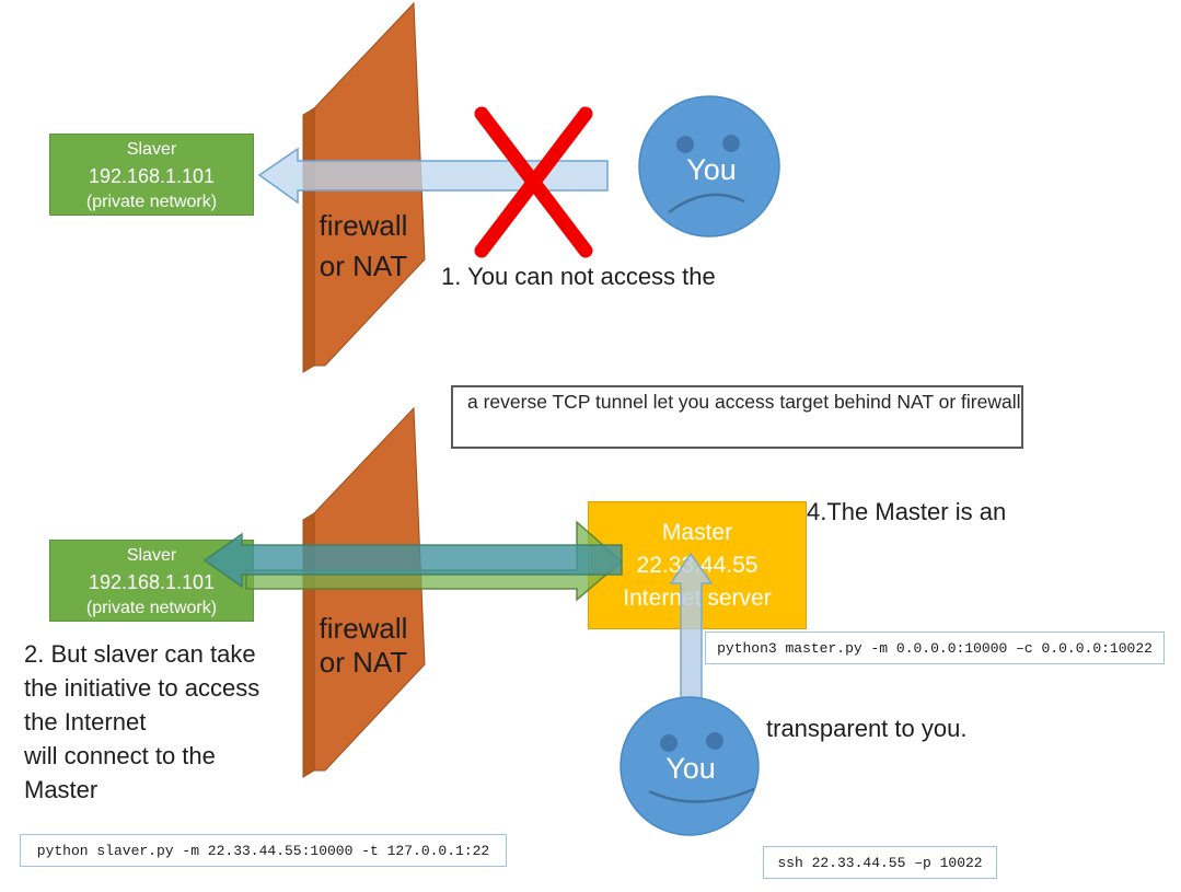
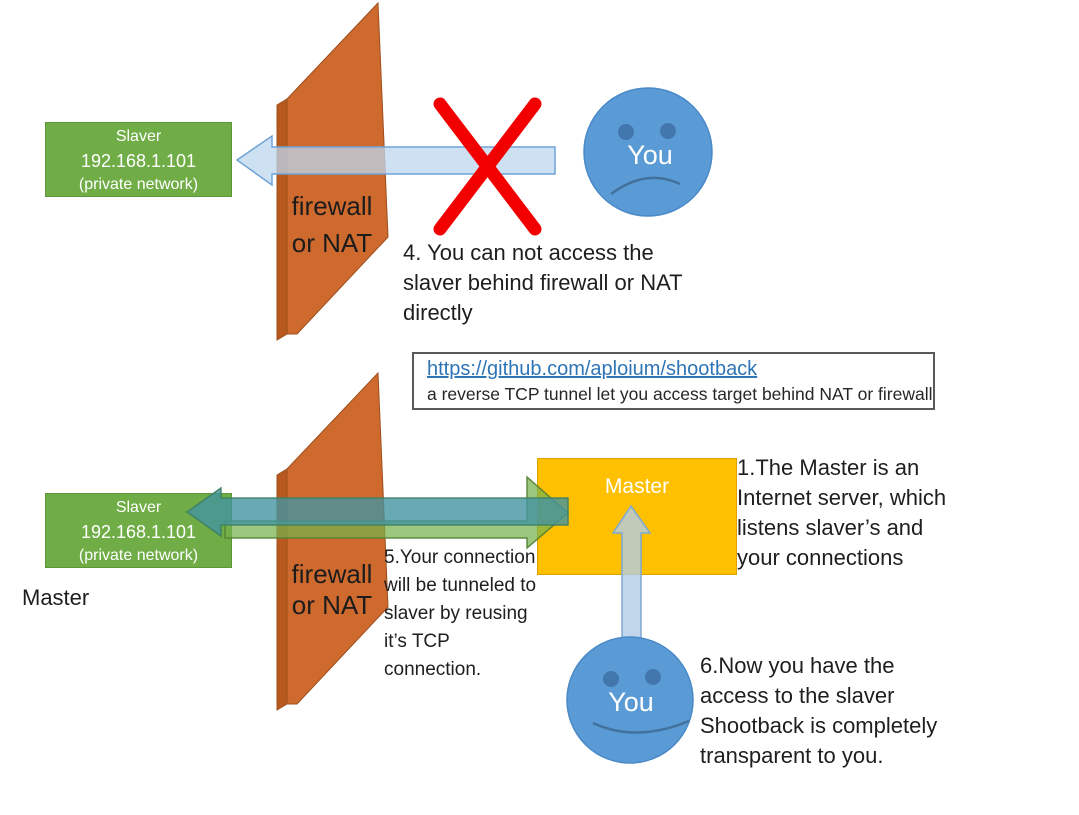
  Slaver
  192.168.1.101
  (private network)
  firewall
  or NAT
- 1. You can not access the
+ 4. You can not access the
+ slaver behind firewall or NAT
+ directly
+ https://github.com/aploium/shootback
  a reverse TCP tunnel let you access target behind NAT or firewall
  Slaver
  192.168.1.101
  (private network)
  firewall
  or NAT
  Master
- 22.33.44.55
- Internet server
- 2. But slaver can take
- the initiative to access
- the Internet
- will connect to the
  Master
- 4.The Master is an
+ 1.The Master is an
+ Internet server, which
+ listens slaver’s and
+ your connections
+ 5.Your connection
+ will be tunneled to
+ slaver by reusing
+ it’s TCP
+ connection.
+ 6.Now you have the
+ access to the slaver
+ Shootback is completely
  transparent to you.
- python slaver.py -m 22.33.44.55:10000 -t 127.0.0.1:22
- python3 master.py -m 0.0.0.0:10000 –c 0.0.0.0:10022
- ssh 22.33.44.55 –p 10022
  You
  You
